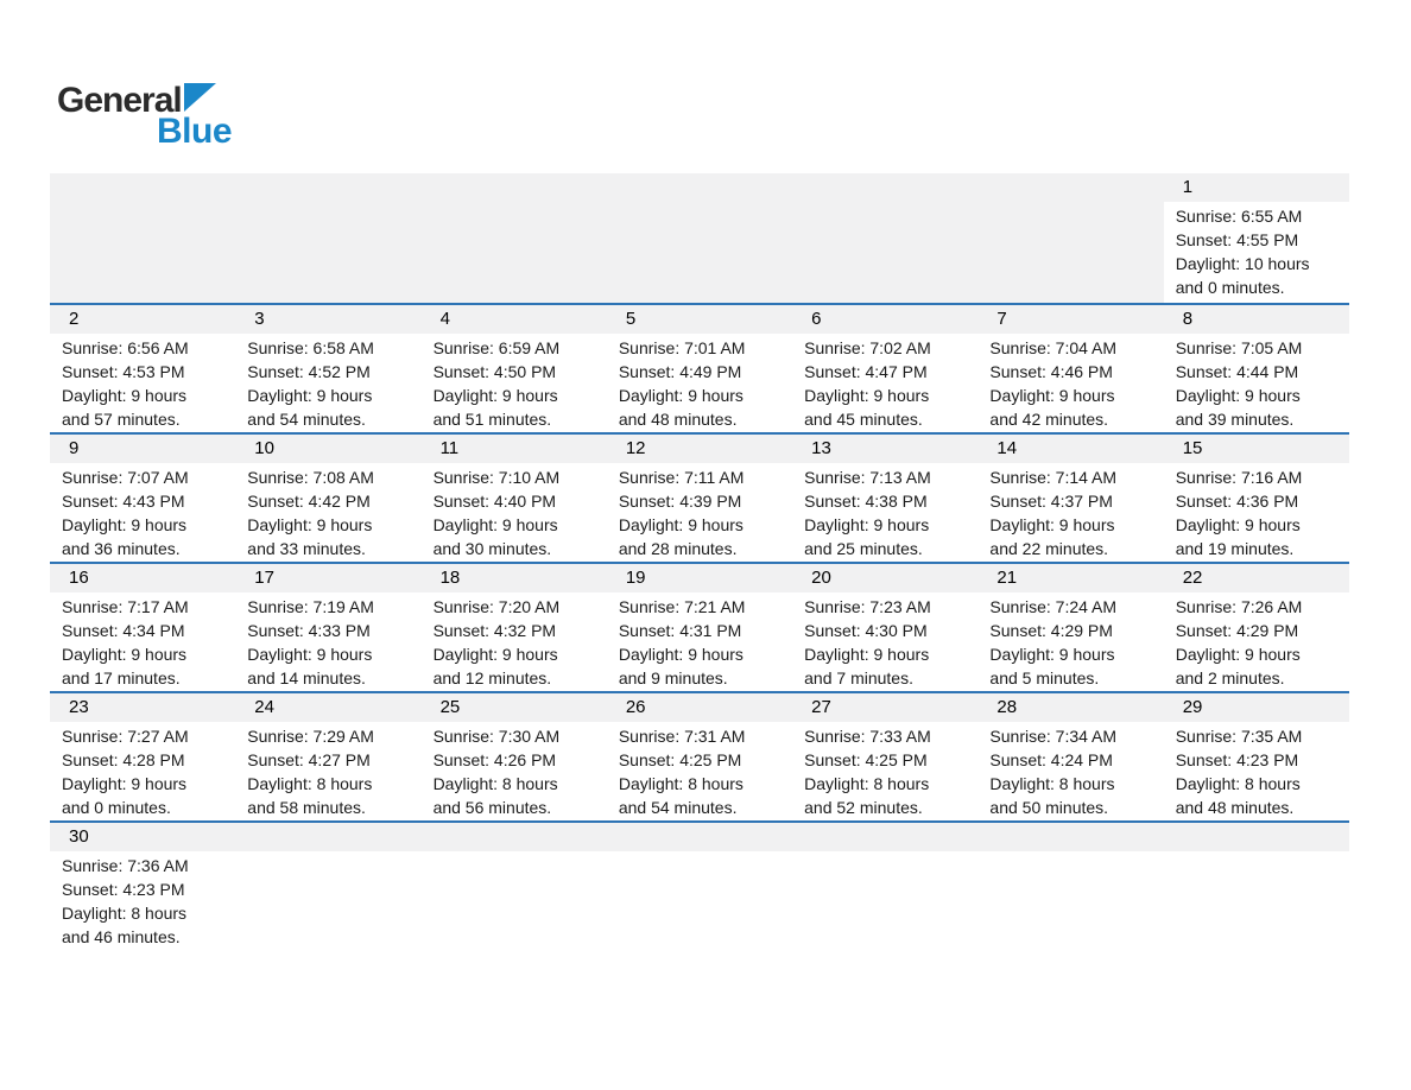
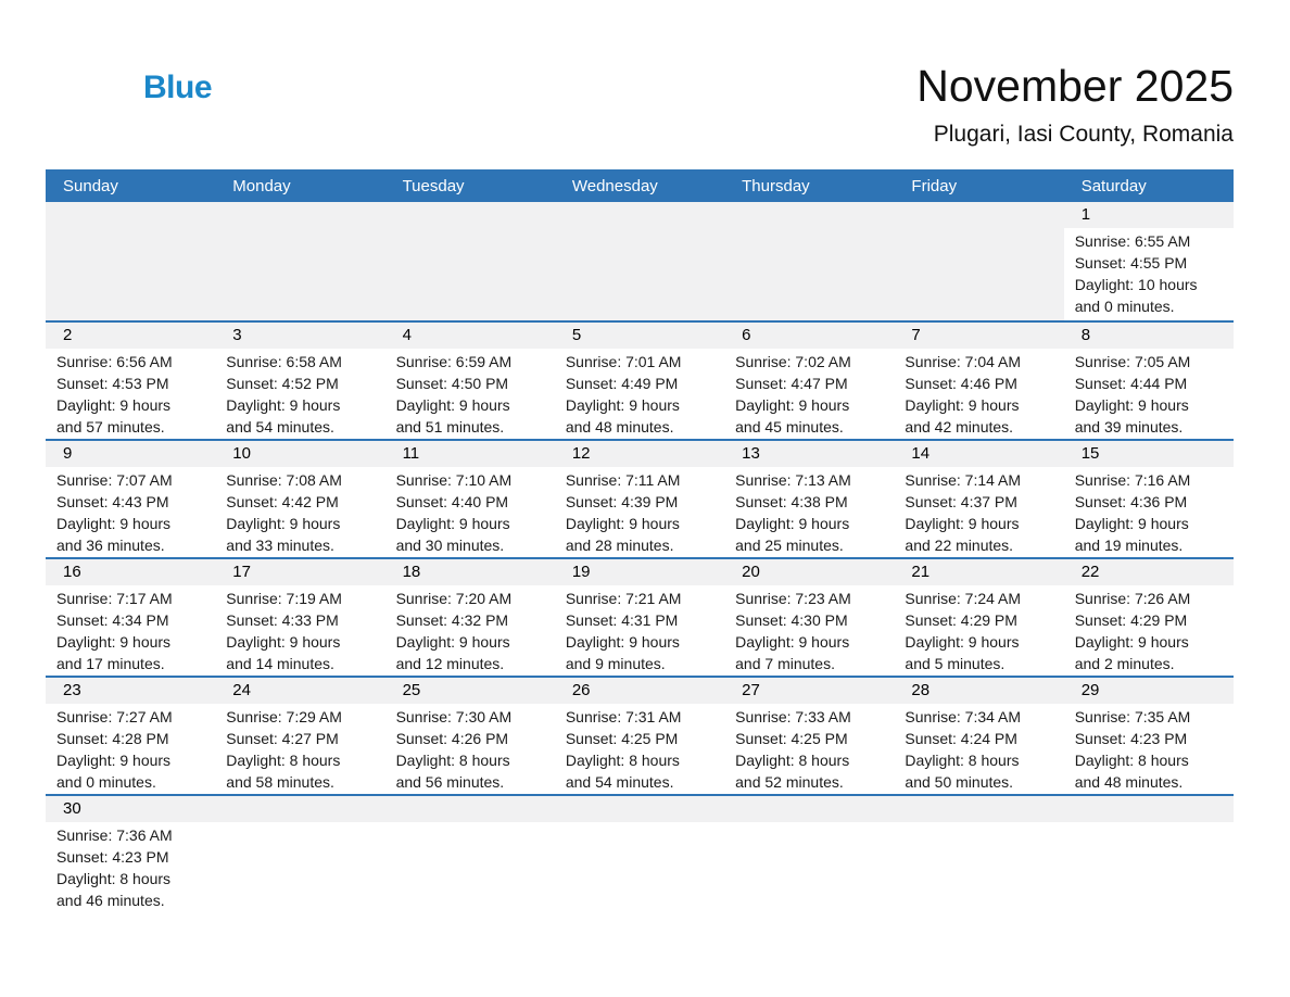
- General
  Blue
+ November 2025
+ Plugari, Iasi County, Romania
+ Sunday
+ Monday
+ Tuesday
+ Wednesday
+ Thursday
+ Friday
+ Saturday
  1
  Sunrise: 6:55 AM
  Sunset: 4:55 PM
  Daylight: 10 hours
  and 0 minutes.
  2
  Sunrise: 6:56 AM
  Sunset: 4:53 PM
  Daylight: 9 hours
  and 57 minutes.
  3
  Sunrise: 6:58 AM
  Sunset: 4:52 PM
  Daylight: 9 hours
  and 54 minutes.
  4
  Sunrise: 6:59 AM
  Sunset: 4:50 PM
  Daylight: 9 hours
  and 51 minutes.
  5
  Sunrise: 7:01 AM
  Sunset: 4:49 PM
  Daylight: 9 hours
  and 48 minutes.
  6
  Sunrise: 7:02 AM
  Sunset: 4:47 PM
  Daylight: 9 hours
  and 45 minutes.
  7
  Sunrise: 7:04 AM
  Sunset: 4:46 PM
  Daylight: 9 hours
  and 42 minutes.
  8
  Sunrise: 7:05 AM
  Sunset: 4:44 PM
  Daylight: 9 hours
  and 39 minutes.
  9
  Sunrise: 7:07 AM
  Sunset: 4:43 PM
  Daylight: 9 hours
  and 36 minutes.
  10
  Sunrise: 7:08 AM
  Sunset: 4:42 PM
  Daylight: 9 hours
  and 33 minutes.
  11
  Sunrise: 7:10 AM
  Sunset: 4:40 PM
  Daylight: 9 hours
  and 30 minutes.
  12
  Sunrise: 7:11 AM
  Sunset: 4:39 PM
  Daylight: 9 hours
  and 28 minutes.
  13
  Sunrise: 7:13 AM
  Sunset: 4:38 PM
  Daylight: 9 hours
  and 25 minutes.
  14
  Sunrise: 7:14 AM
  Sunset: 4:37 PM
  Daylight: 9 hours
  and 22 minutes.
  15
  Sunrise: 7:16 AM
  Sunset: 4:36 PM
  Daylight: 9 hours
  and 19 minutes.
  16
  Sunrise: 7:17 AM
  Sunset: 4:34 PM
  Daylight: 9 hours
  and 17 minutes.
  17
  Sunrise: 7:19 AM
  Sunset: 4:33 PM
  Daylight: 9 hours
  and 14 minutes.
  18
  Sunrise: 7:20 AM
  Sunset: 4:32 PM
  Daylight: 9 hours
  and 12 minutes.
  19
  Sunrise: 7:21 AM
  Sunset: 4:31 PM
  Daylight: 9 hours
  and 9 minutes.
  20
  Sunrise: 7:23 AM
  Sunset: 4:30 PM
  Daylight: 9 hours
  and 7 minutes.
  21
  Sunrise: 7:24 AM
  Sunset: 4:29 PM
  Daylight: 9 hours
  and 5 minutes.
  22
  Sunrise: 7:26 AM
  Sunset: 4:29 PM
  Daylight: 9 hours
  and 2 minutes.
  23
  Sunrise: 7:27 AM
  Sunset: 4:28 PM
  Daylight: 9 hours
  and 0 minutes.
  24
  Sunrise: 7:29 AM
  Sunset: 4:27 PM
  Daylight: 8 hours
  and 58 minutes.
  25
  Sunrise: 7:30 AM
  Sunset: 4:26 PM
  Daylight: 8 hours
  and 56 minutes.
  26
  Sunrise: 7:31 AM
  Sunset: 4:25 PM
  Daylight: 8 hours
  and 54 minutes.
  27
  Sunrise: 7:33 AM
  Sunset: 4:25 PM
  Daylight: 8 hours
  and 52 minutes.
  28
  Sunrise: 7:34 AM
  Sunset: 4:24 PM
  Daylight: 8 hours
  and 50 minutes.
  29
  Sunrise: 7:35 AM
  Sunset: 4:23 PM
  Daylight: 8 hours
  and 48 minutes.
  30
  Sunrise: 7:36 AM
  Sunset: 4:23 PM
  Daylight: 8 hours
  and 46 minutes.
